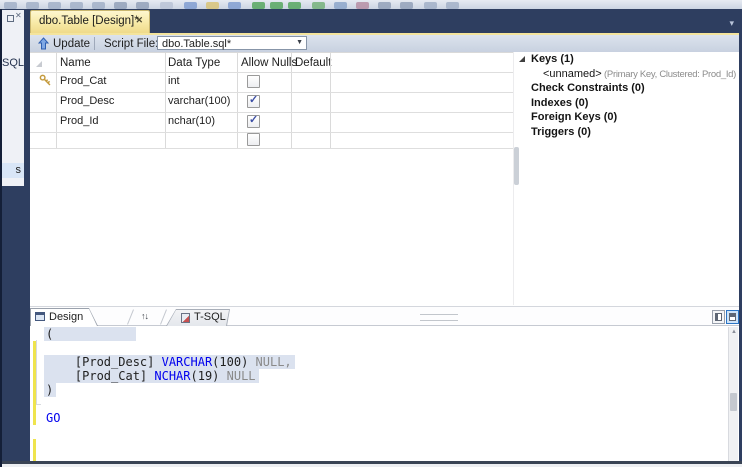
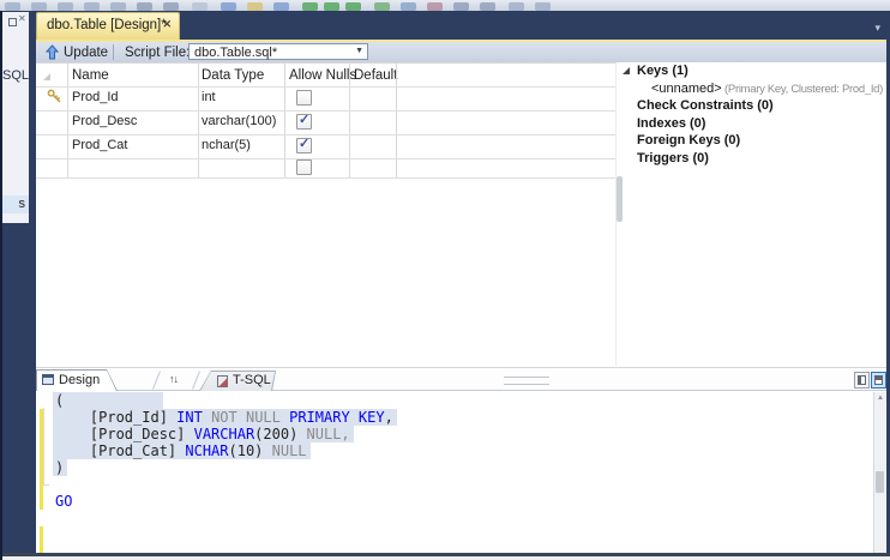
  ✕
  SQL
  s
  dbo.Table [Design]*
  ✕
  ▾
  Update
  Script File
  dbo.Table.sql*
  Name
  Data Type
  Allow Nuls
  Defaul
- Prod_Cat
+ Prod_Id
  int
  Prod_Desc
  varchar(100)
  ✓
- Prod_Id
+ Prod_Cat
- nchar(10)
+ nchar(5)
  ✓
  Keys (1)
  <unnamed> (Primary Key, Clustered: Prod_Id)
  Check Constraints (0)
  Indexes (0)
  Foreign Keys (0)
  Triggers (0)
  Design
  ↑↓
  T-SQL
  (
+ [Prod_Id] INT NOT NULL PRIMARY KEY,
- [Prod_Desc] VARCHAR(100) NULL,
+ [Prod_Desc] VARCHAR(200) NULL,
- [Prod_Cat] NCHAR(19) NULL
+ [Prod_Cat] NCHAR(10) NULL
  )
  GO
